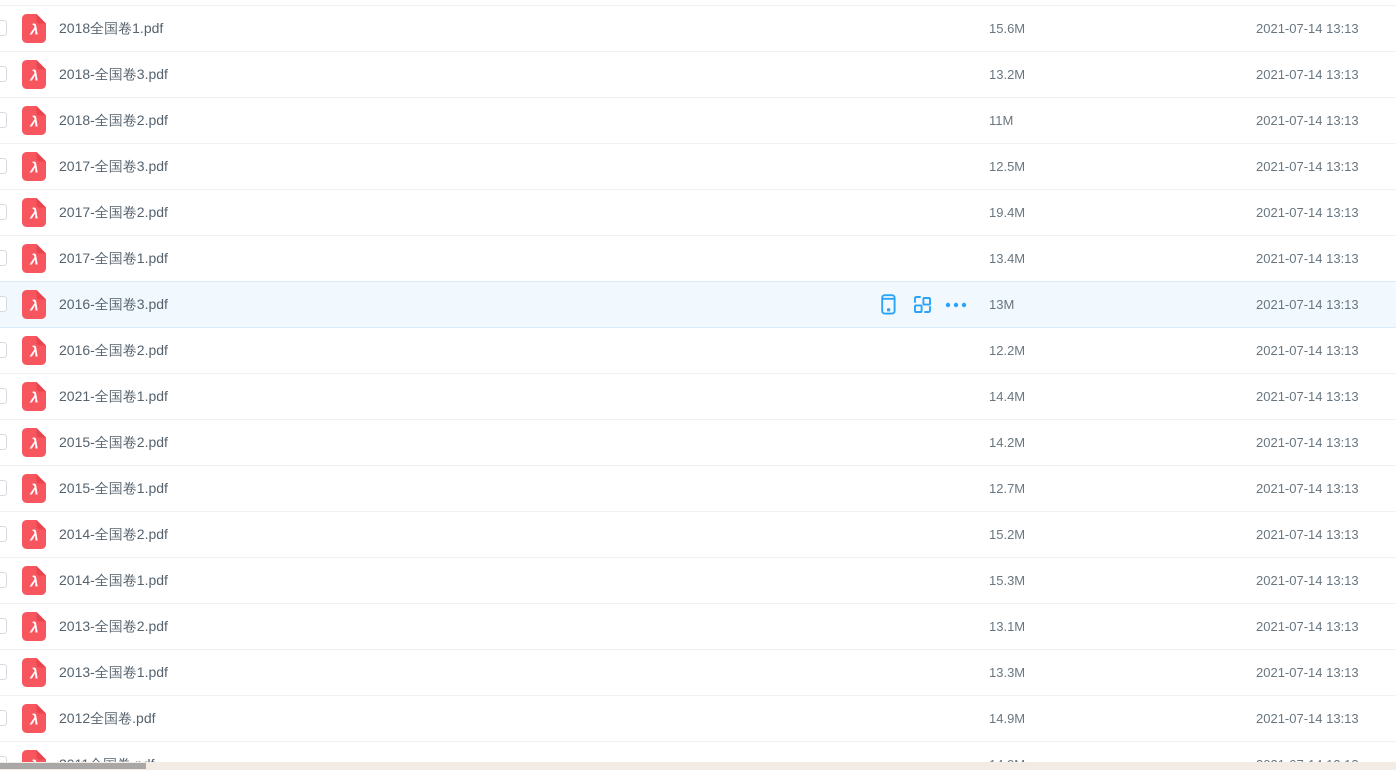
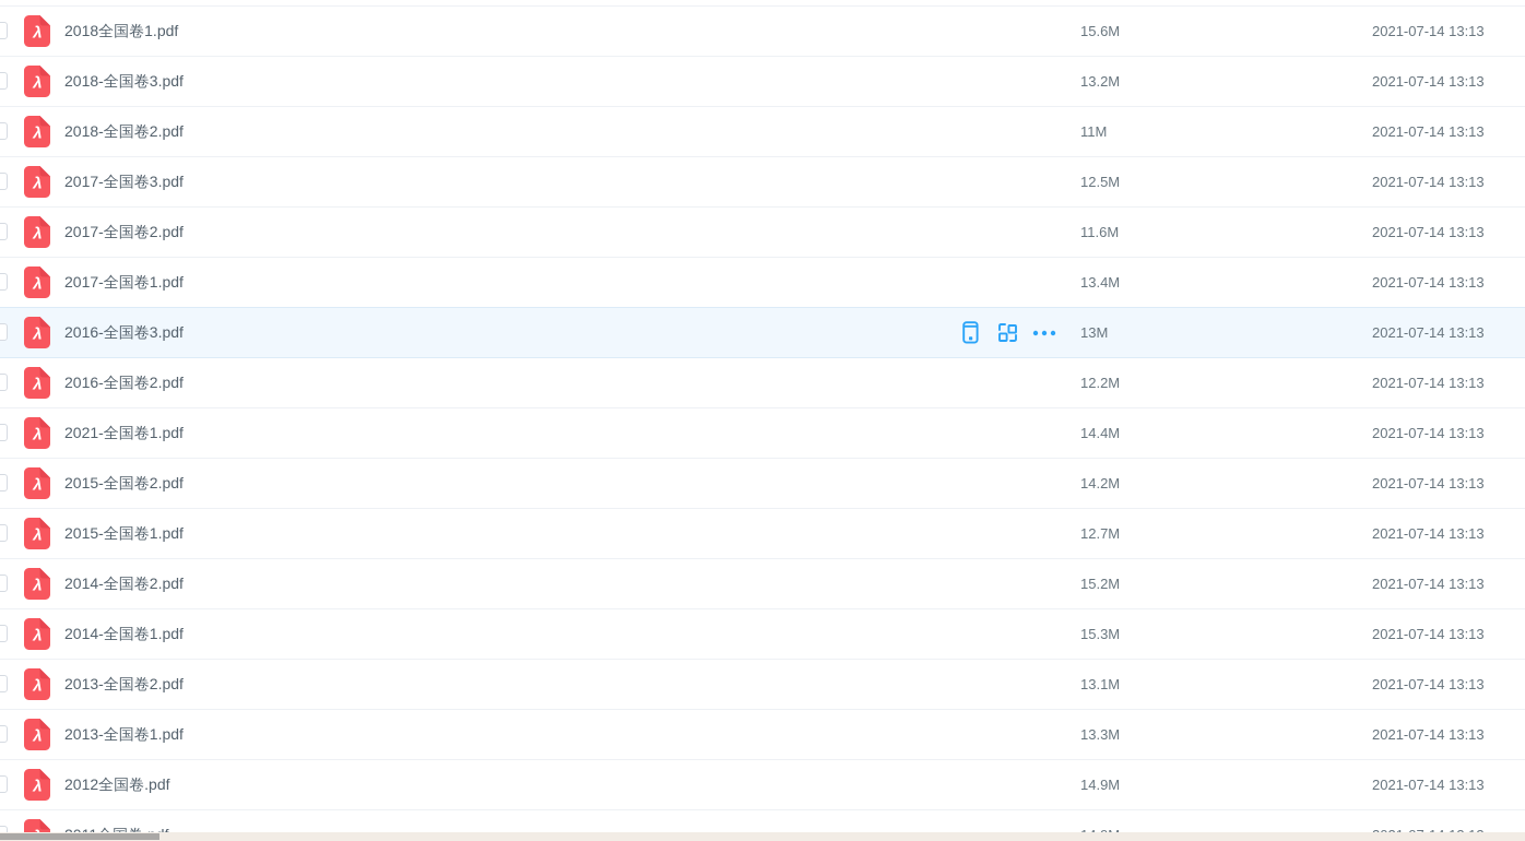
  λ
  2018全国卷1.pdf
  15.6M
  2021-07-14 13:13
  λ
  2018-全国卷3.pdf
  13.2M
  2021-07-14 13:13
  λ
  2018-全国卷2.pdf
  11M
  2021-07-14 13:13
  λ
  2017-全国卷3.pdf
  12.5M
  2021-07-14 13:13
  λ
  2017-全国卷2.pdf
- 19.4M
+ 11.6M
  2021-07-14 13:13
  λ
  2017-全国卷1.pdf
  13.4M
  2021-07-14 13:13
  λ
  2016-全国卷3.pdf
  13M
  2021-07-14 13:13
  λ
  2016-全国卷2.pdf
  12.2M
  2021-07-14 13:13
  λ
  2021-全国卷1.pdf
  14.4M
  2021-07-14 13:13
  λ
  2015-全国卷2.pdf
  14.2M
  2021-07-14 13:13
  λ
  2015-全国卷1.pdf
  12.7M
  2021-07-14 13:13
  λ
  2014-全国卷2.pdf
  15.2M
  2021-07-14 13:13
  λ
  2014-全国卷1.pdf
  15.3M
  2021-07-14 13:13
  λ
  2013-全国卷2.pdf
  13.1M
  2021-07-14 13:13
  λ
  2013-全国卷1.pdf
  13.3M
  2021-07-14 13:13
  λ
  2012全国卷.pdf
  14.9M
  2021-07-14 13:13
